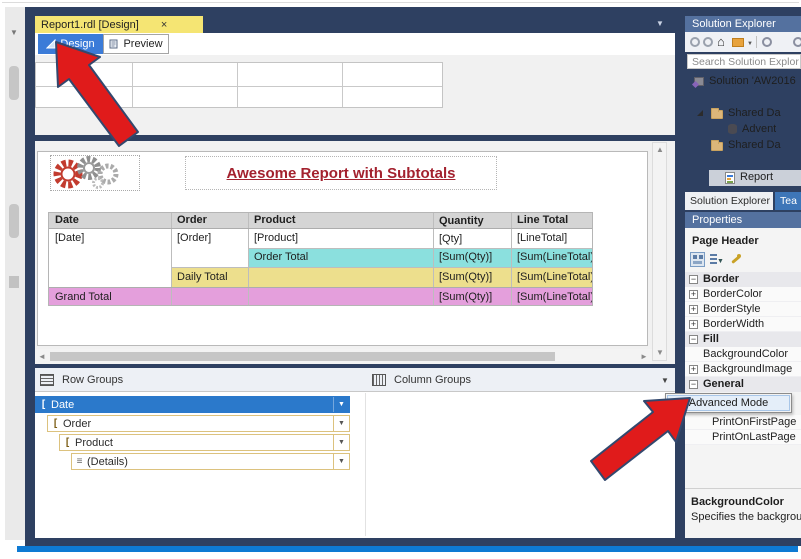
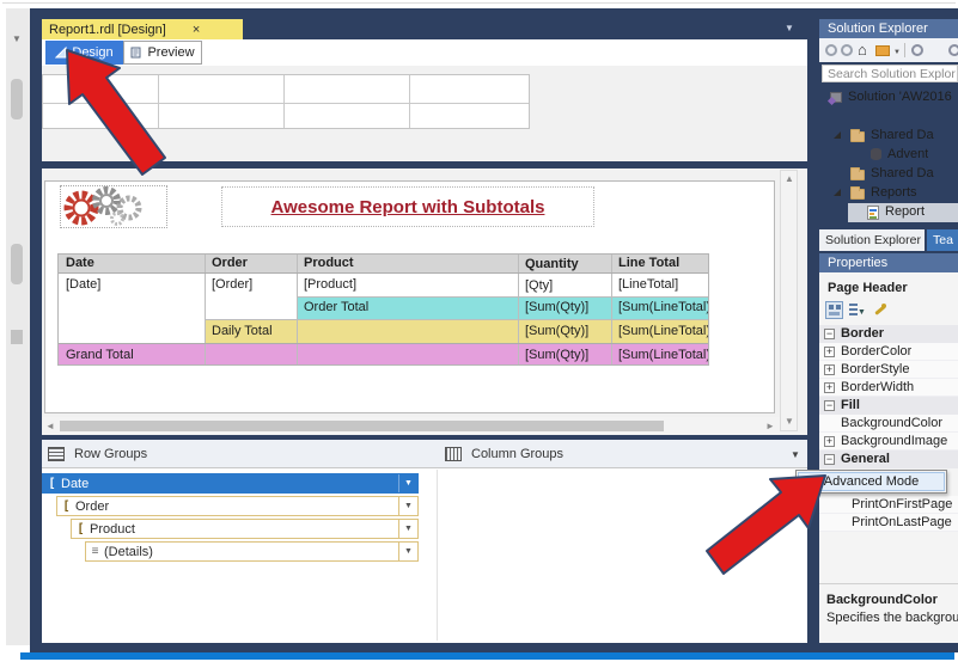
  ▼
  Report1.rdl [Design]
  ×
  ▼
  esign
  Preview
  Awesome Report with Subtotals
  Date
  Order
  Product
  Quantity
  Line Total
  [Date]
  [Order]
  [Product]
  [Qty]
  [LineTotal]
  Order Total
  [Sum(Qty)]
  [Sum(LineTotal
  Daily Total
  [Sum(Qty)]
  [Sum(LineTotal
  Grand Total
  [Sum(Qty)]
  [Sum(LineTotal
  ▲
  ▼
  ◄
  ►
  Row Groups
  Column Groups
  ▼
  [
  Date
  [
  Order
  [
  Product
  ≡
  (Details)
  Solution Explorer
  ⌂
  Search Solution Explor
  Solution 'AW2016
  Shared Da
  Advent
  Shared Da
+ Reports
  Report
  Solution Explorer
  Tea
  Properties
  Page Header
  −
  Border
  +
  BorderColor
  +
  BorderStyle
  +
  BorderWidth
  −
  Fill
  BackgroundColor
  +
  BackgroundImage
  −
  General
  PrintOnFirstPage
  PrintOnLastPage
  BackgroundColor
  Specifies the backgrou
  Advanced Mode
